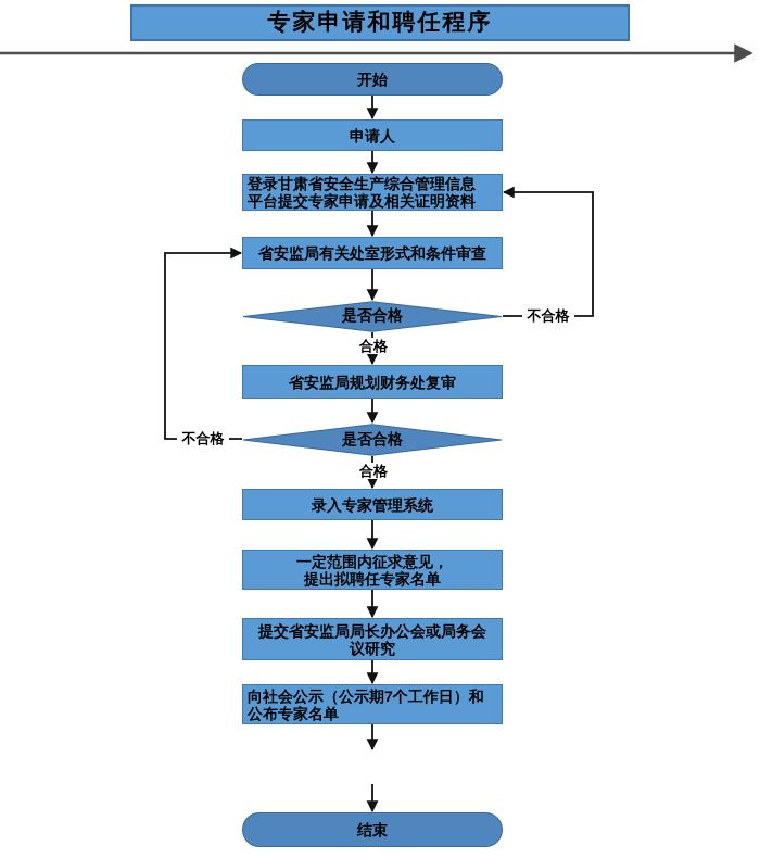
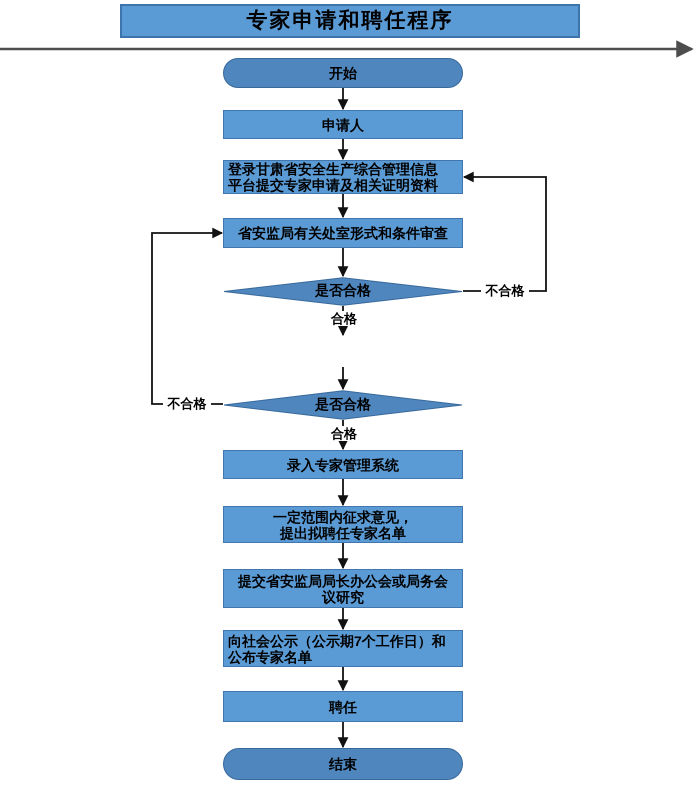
  专家申请和聘任程序
  开始
  申请人
  登录甘肃省安全生产综合管理信息
  平台提交专家申请及相关证明资料
  省安监局有关处室形式和条件审查
  是否合格
- 省安监局规划财务处复审
  是否合格
  录入专家管理系统
  一定范围内征求意见，
  提出拟聘任专家名单
  提交省安监局局长办公会或局务会
  议研究
  向社会公示（公示期7个工作日）和
  公布专家名单
+ 聘任
  结束
  合格
  合格
  不合格
  不合格
